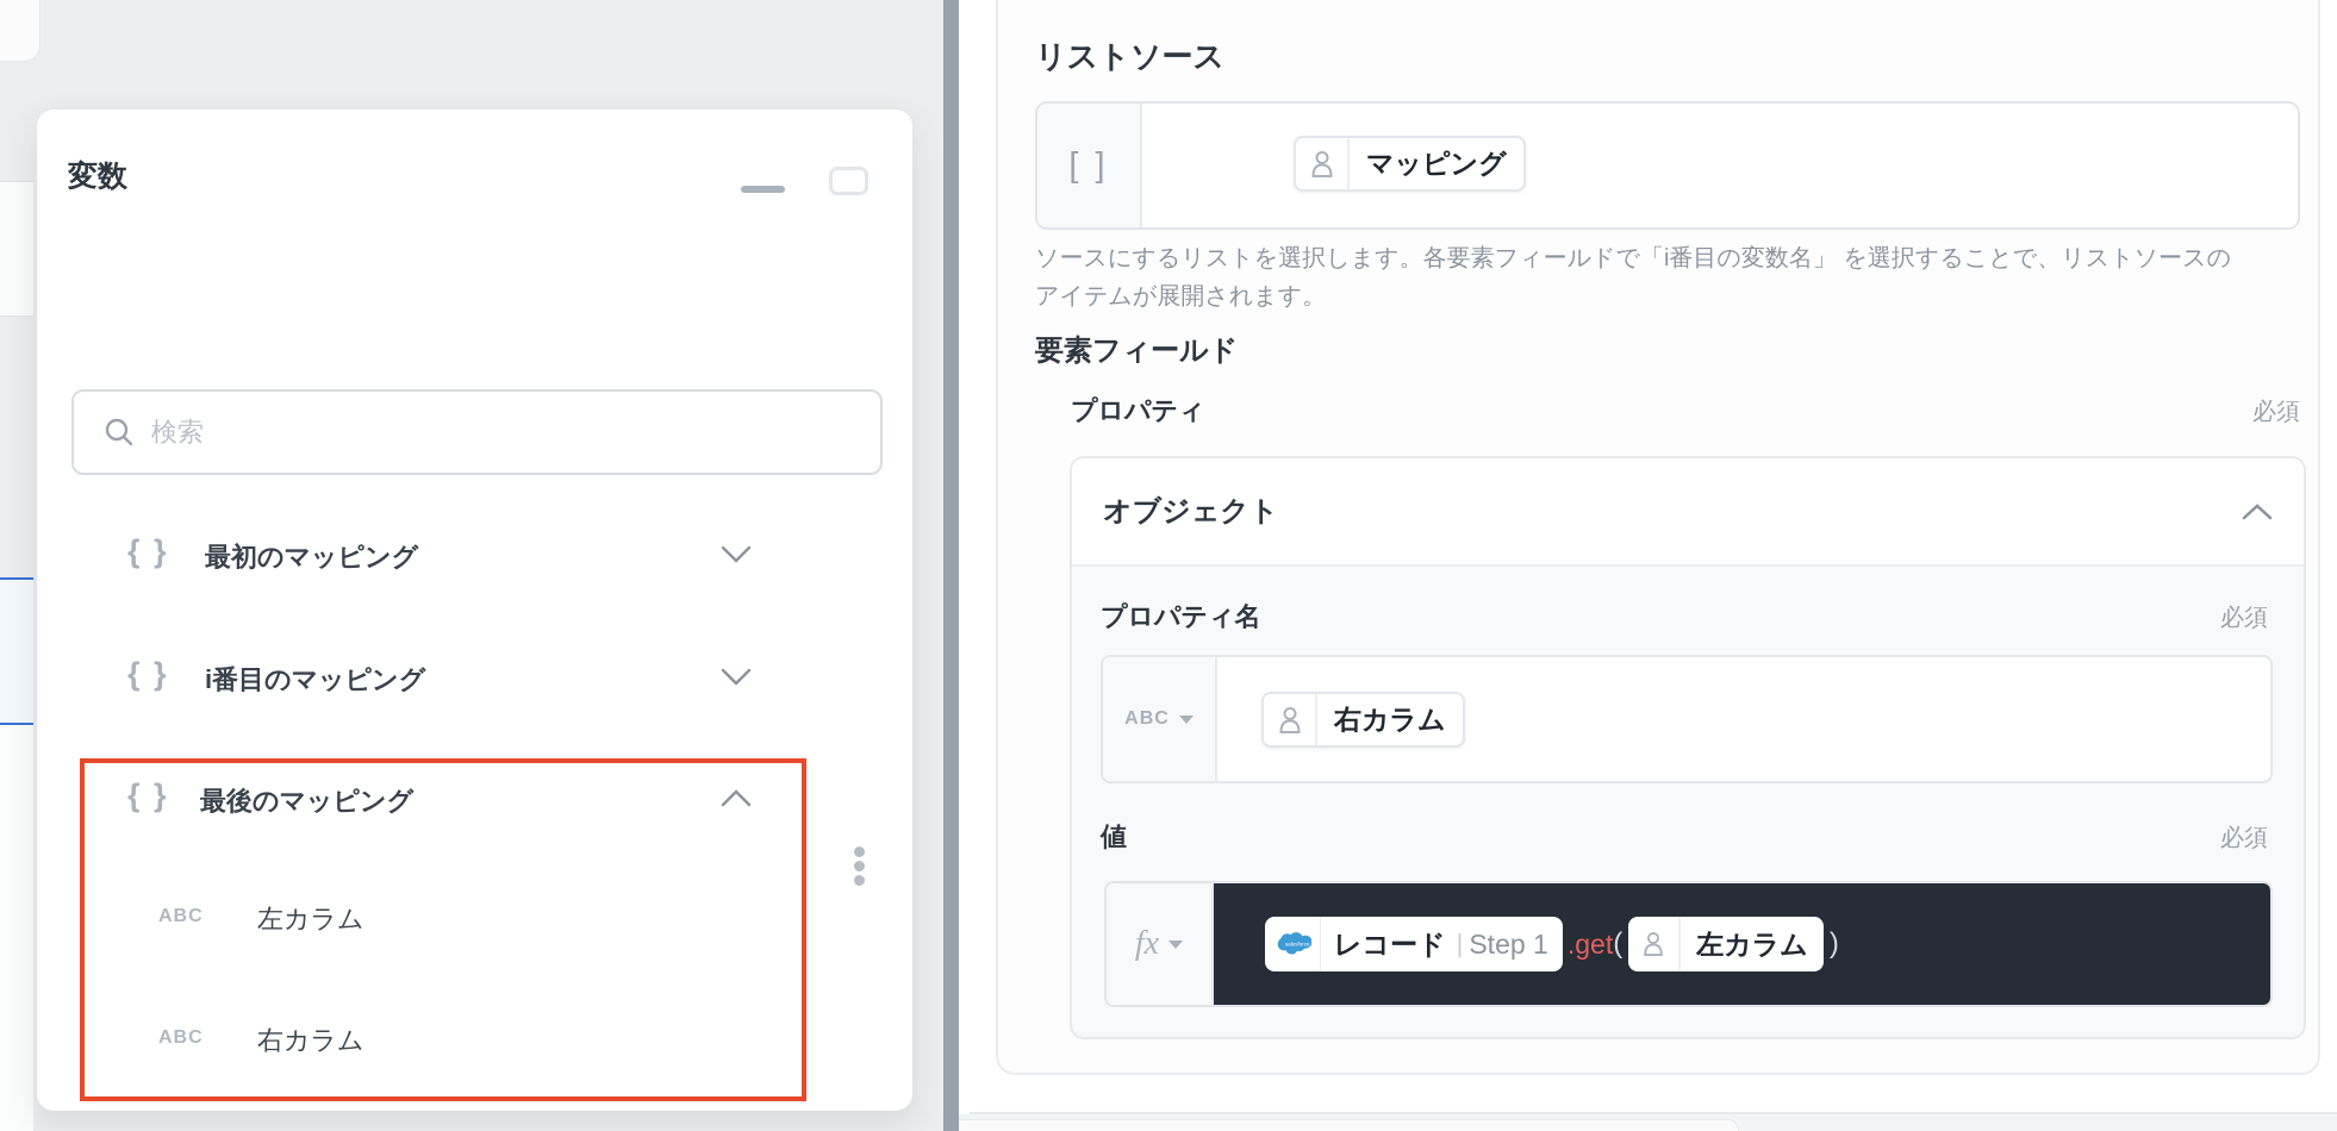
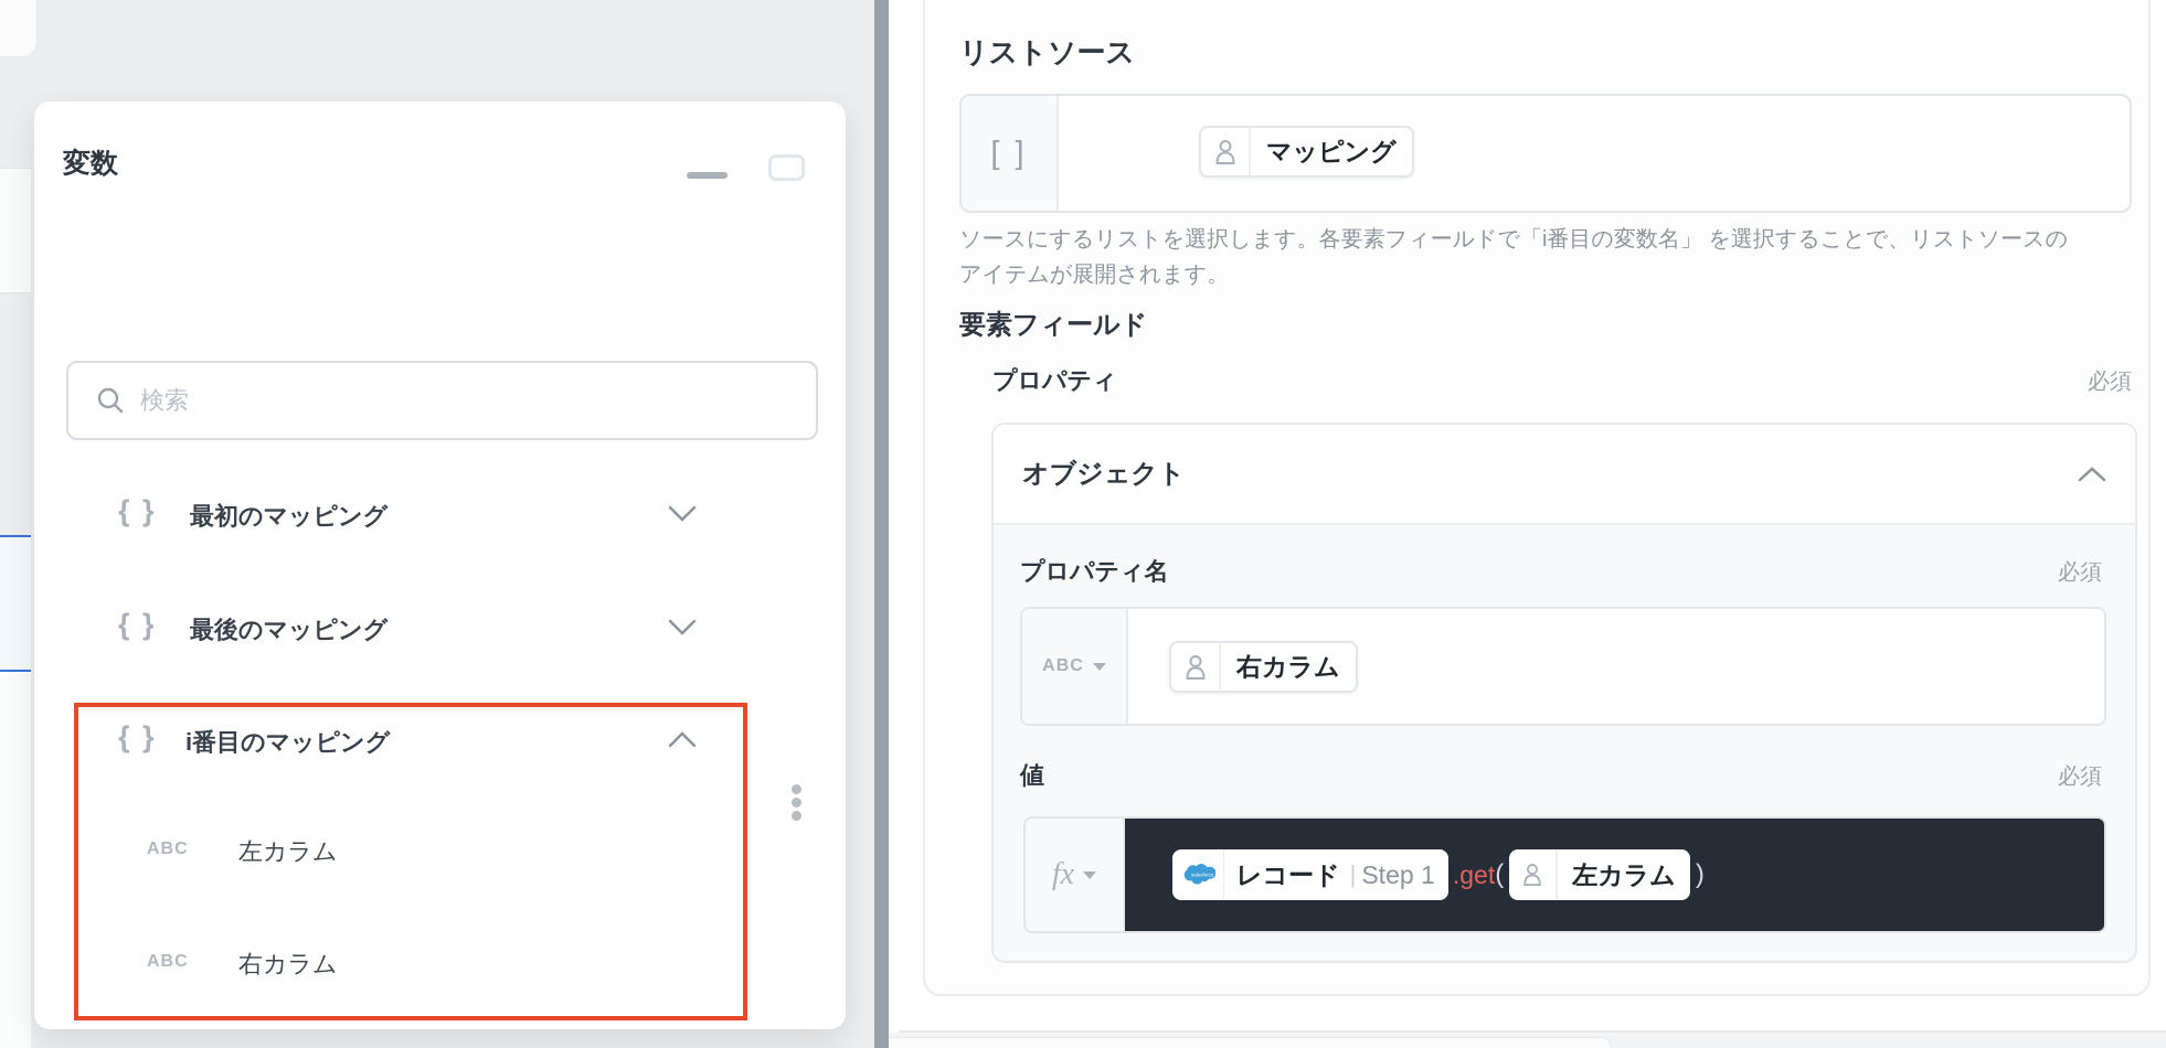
  リストソース
  [ ]
  マッピング
  ソースにするリストを選択します。各要素フィールドで「i番目の変数名」 を選択することで、リストソースの
  アイテムが展開されます。
  要素フィールド
  プロパティ
  必須
  オブジェクト
  プロパティ名
  必須
  ABC
  右カラム
  値
  必須
  fx
  レコード
  |
  Step 1
  .get
  (
  左カラム
  )
  変数
  検索
  { }
  最初のマッピング
  { }
- i番目のマッピング
+ 最後のマッピング
  { }
- 最後のマッピング
+ i番目のマッピング
  ABC
  左カラム
  ABC
  右カラム
